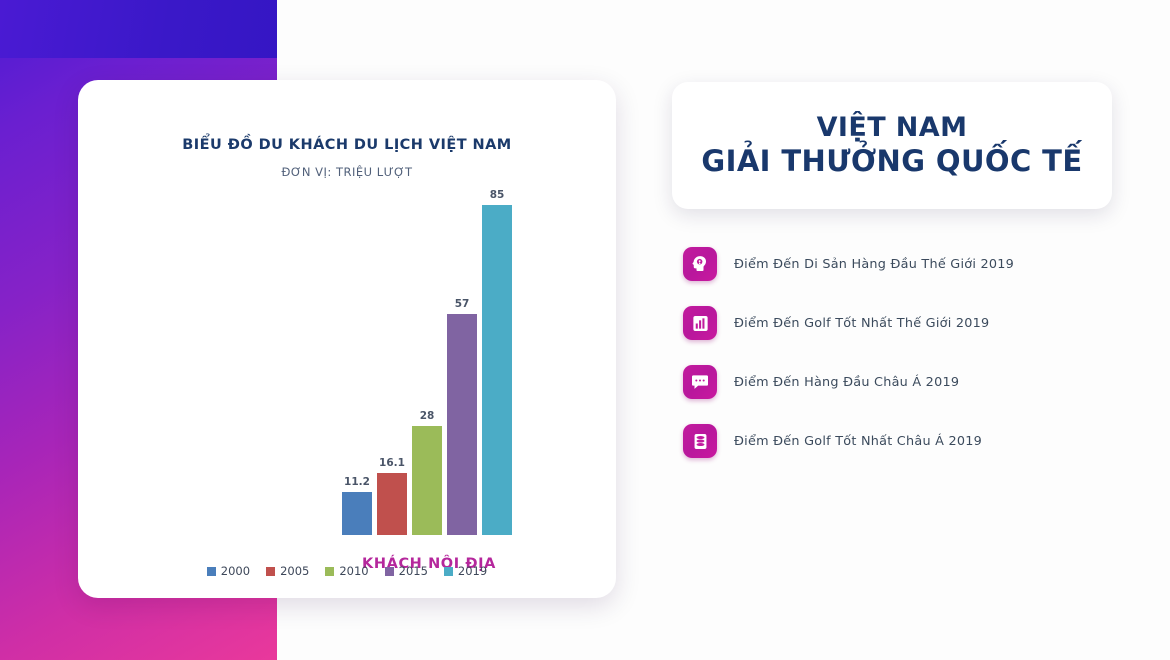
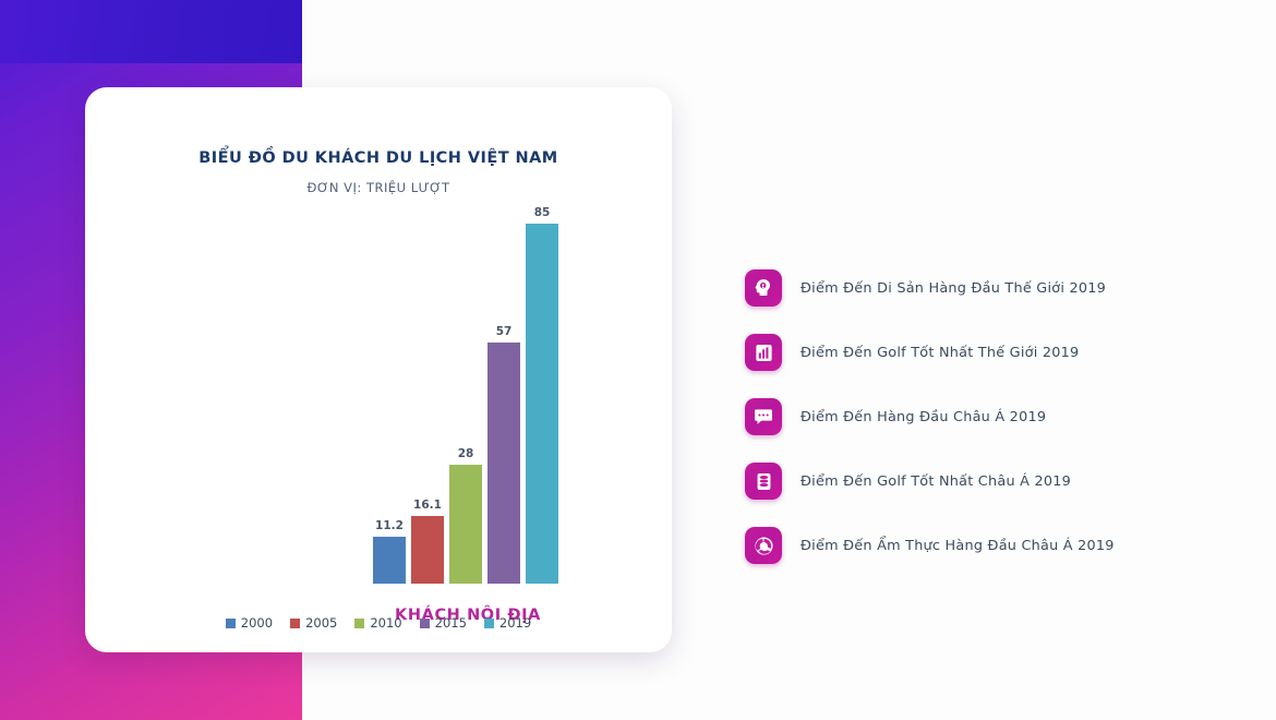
  BIỂU ĐỒ DU KHÁCH DU LỊCH VIỆT NAM
  ĐƠN VỊ: TRIỆU LƯỢT
  11.2
  16.1
  28
  57
  85
  KHÁCH NỘI ĐỊA
  2000
  2005
  2010
  2015
  2019
- VIỆT NAM
- GIẢI THƯỞNG QUỐC TẾ
  Điểm Đến Di Sản Hàng Đầu Thế Giới 2019
  Điểm Đến Golf Tốt Nhất Thế Giới 2019
  Điểm Đến Hàng Đầu Châu Á 2019
  Điểm Đến Golf Tốt Nhất Châu Á 2019
+ Điểm Đến Ẩm Thực Hàng Đầu Châu Á 2019
